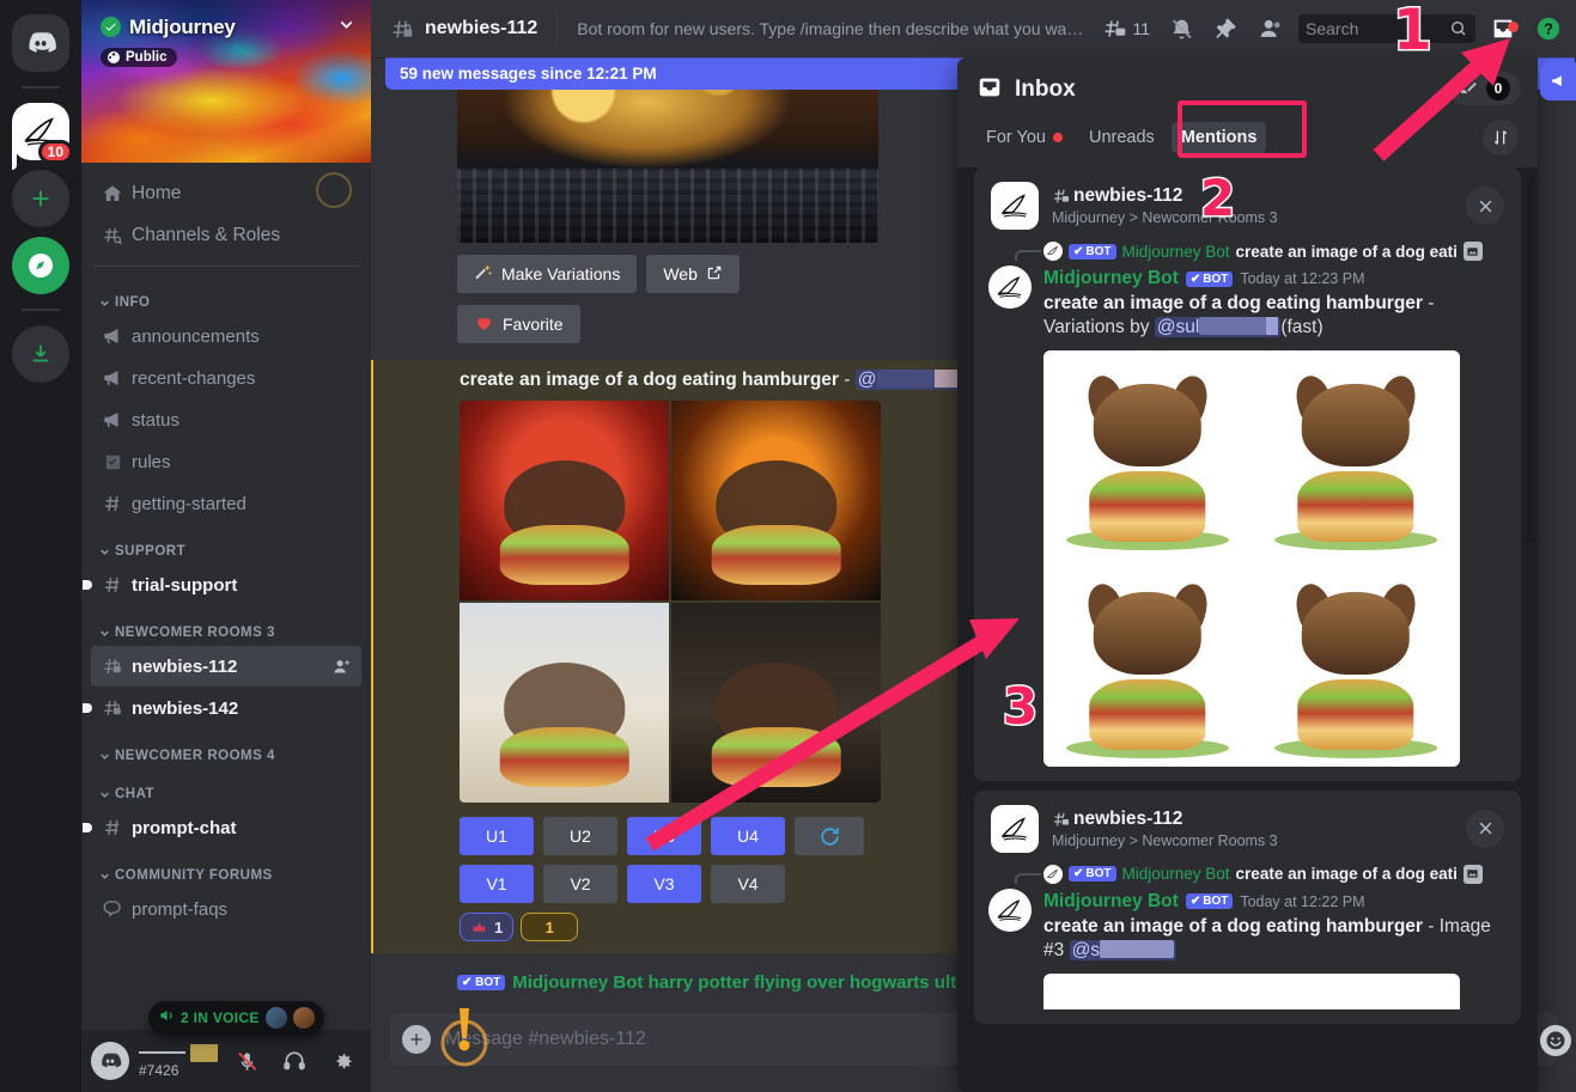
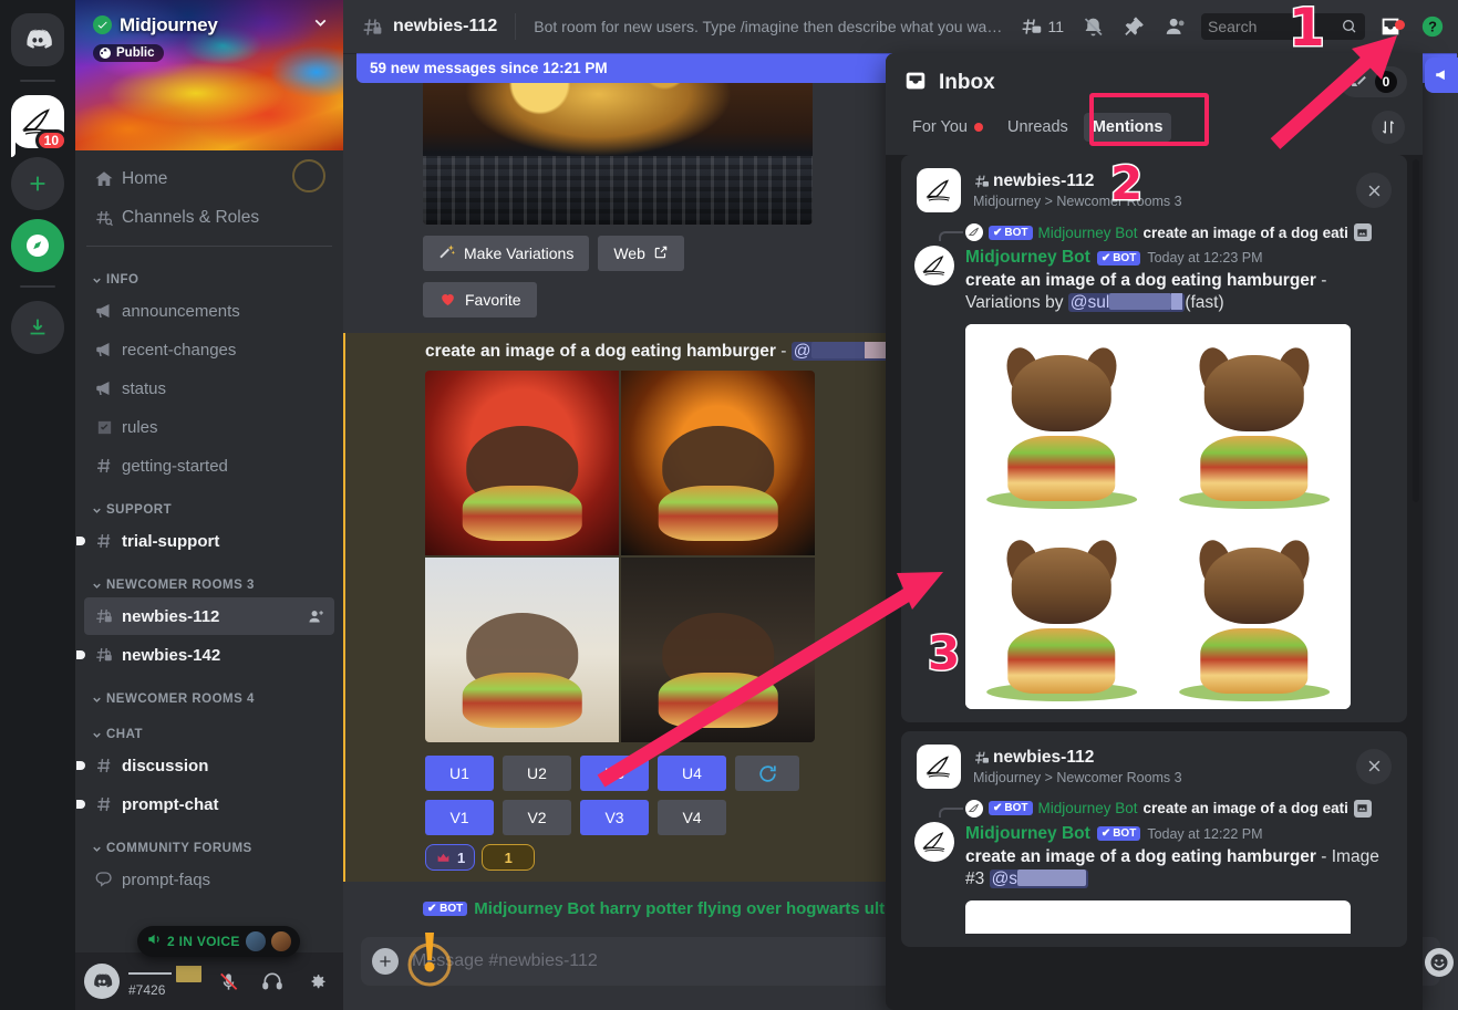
  10
  Midjourney
  Public
  Home
  Channels & Roles
  INFO
  announcements
  recent-changes
  status
  rules
  getting-started
  SUPPORT
  trial-support
  NEWCOMER ROOMS 3
  newbies-112
  newbies-142
  NEWCOMER ROOMS 4
  CHAT
+ discussion
  prompt-chat
  COMMUNITY FORUMS
  prompt-faqs
  2 IN VOICE
  #7426
  newbies-112
  Bot room for new users. Type /imagine then describe what you want .
  11
  Search
  ?
  59 new messages since 12:21 PM
  Make Variations
  Web
  Favorite
  create an image of a dog eating hamburger - @
  U1
  U2
  U4
  V1
  V2
  V3
  V4
  1
  1
  ✔ BOT
  Midjourney Bot harry potter flying over hogwarts ult
  Message #newbies-112
  Inbox
  0
  For You
  Unreads
  Mentions
  newbies-112
  Midjourney > Newcomer Rooms 3
  ✔
  BOT
  Midjourney Bot
  create an image of a dog eati
  Midjourney Bot
  ✔
  BOT
  Today at 12:23 PM
  create an image of a dog eating hamburger - Variations by @sul (fast)
  newbies-112
  Midjourney > Newcomer Rooms 3
  ✔
  BOT
  Midjourney Bot
  create an image of a dog eati
  Midjourney Bot
  ✔
  BOT
  Today at 12:22 PM
  create an image of a dog eating hamburger - Image #3 @s
  1
  2
  3
